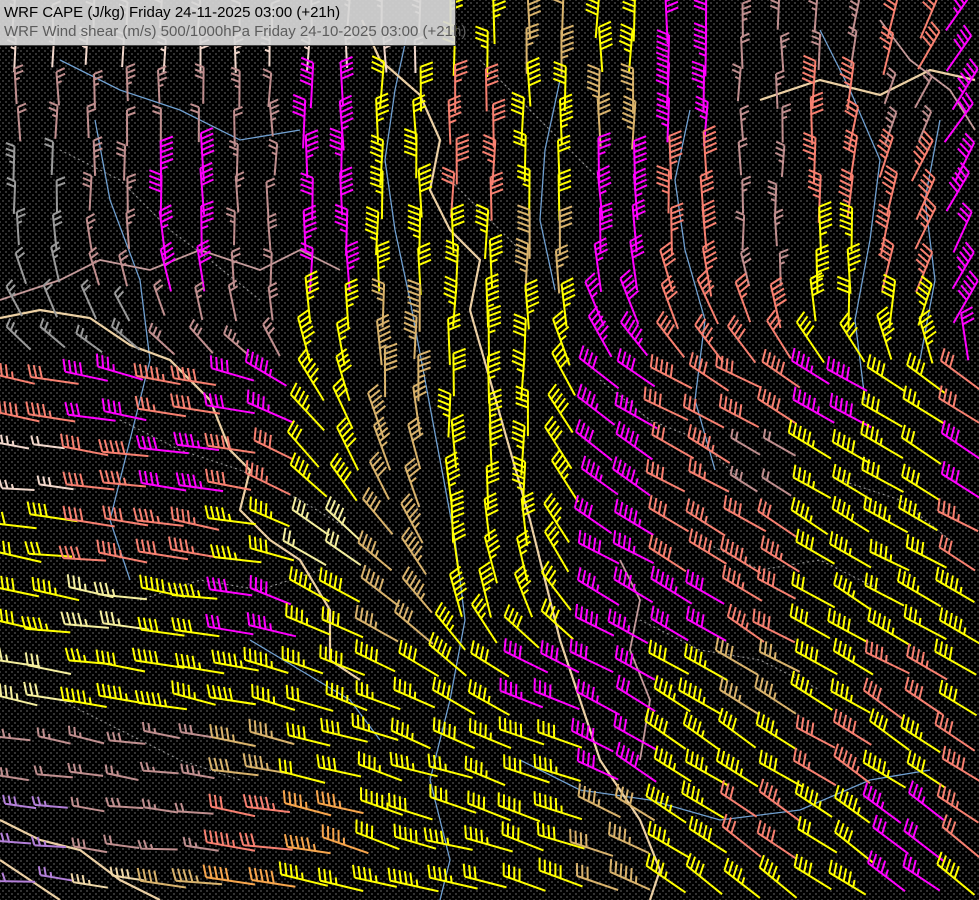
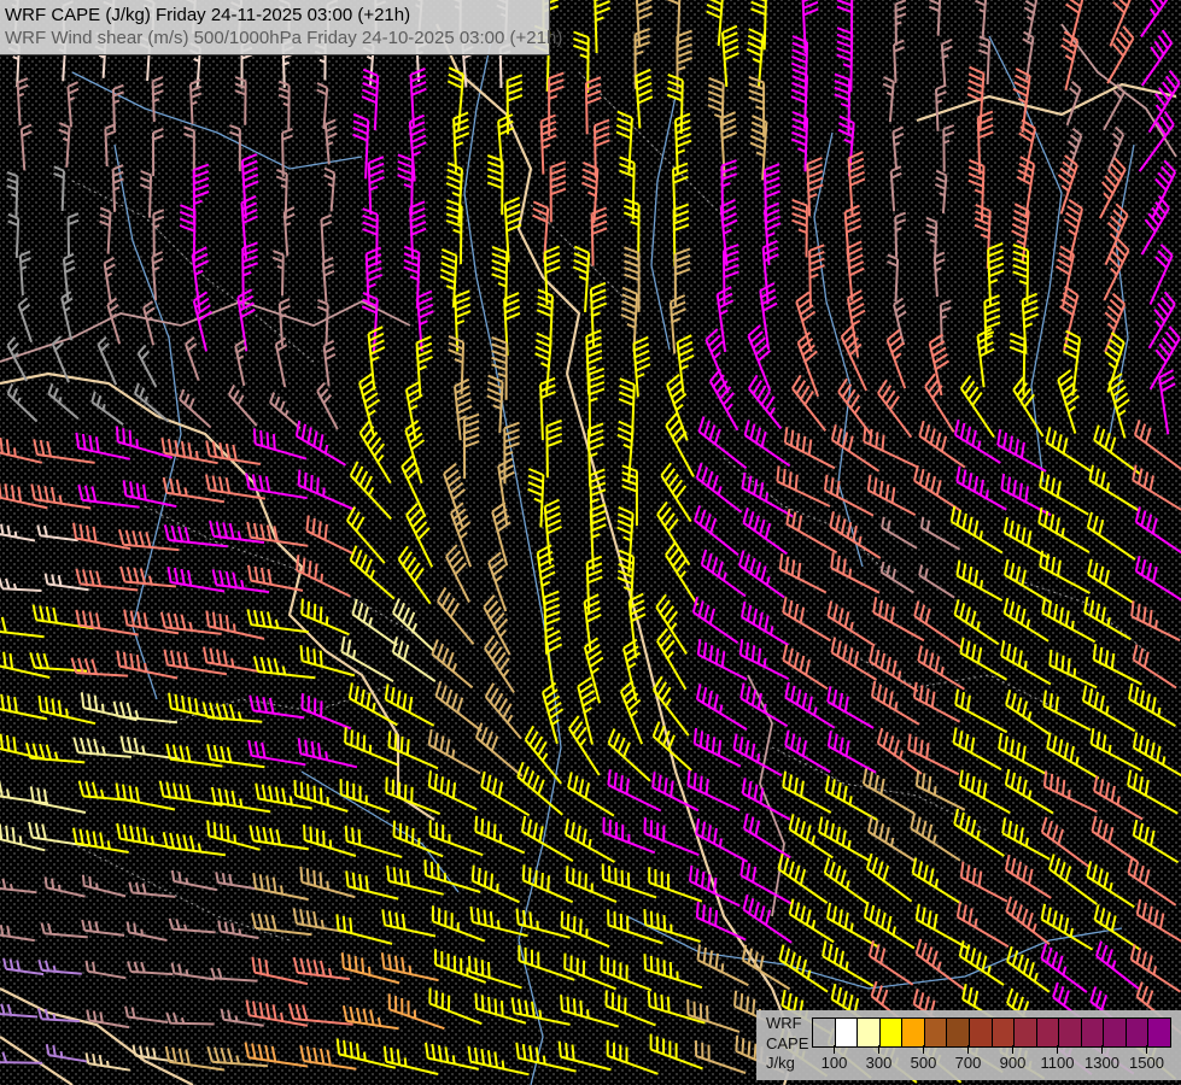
  WRF CAPE (J/kg) Friday 24-11-2025 03:00 (+21h)
  WRF Wind shear (m/s) 500/1000hPa Friday 24-10-2025 03:00 (+21h)
+ WRF
+ CAPE
+ J/kg
+ 100
+ 300
+ 500
+ 700
+ 900
+ 1100
+ 1300
+ 1500
